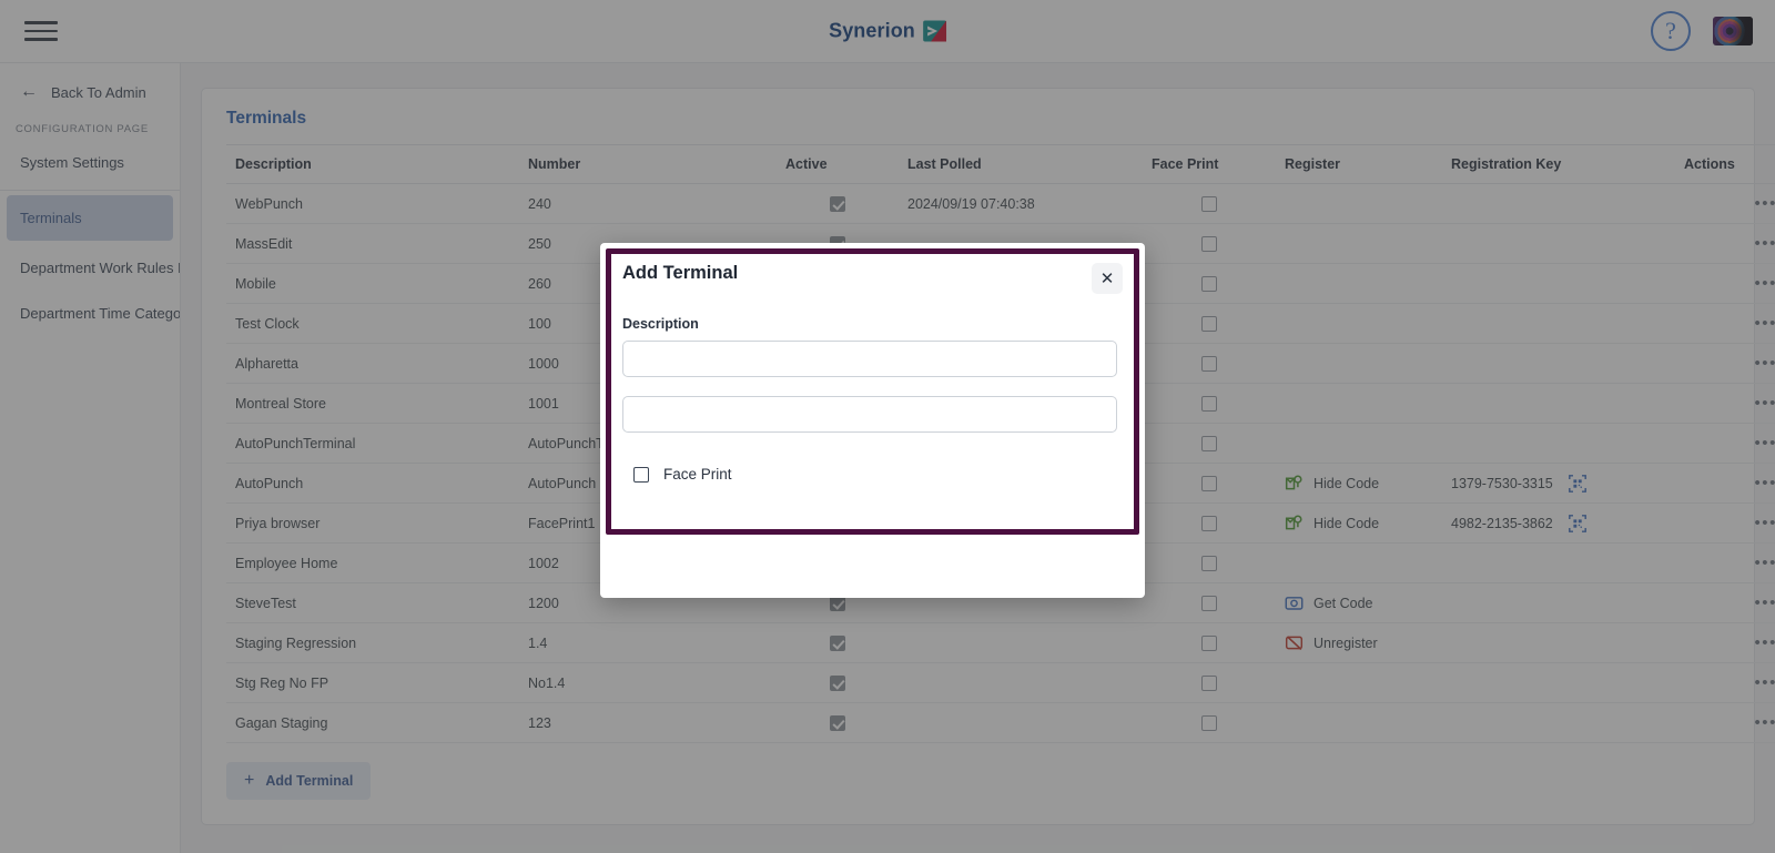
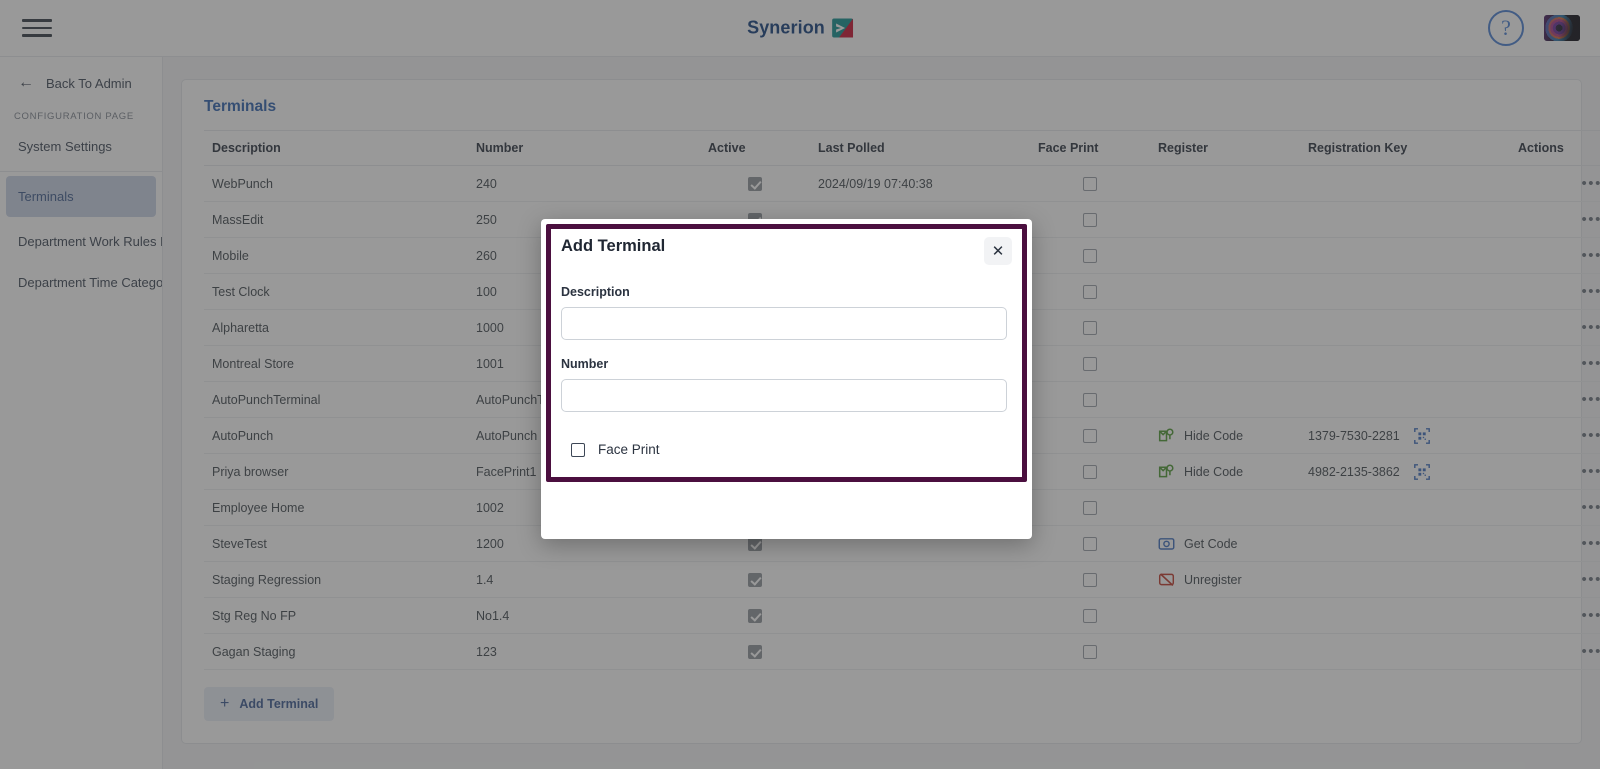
  Synerion
  ?
  ←
  Back To Admin
  CONFIGURATION PAGE
  System Settings
  Terminals
  Department Work Rules
  Department Time Catego
  Terminals
  Description	Number	Active	Last Polled	Face Print	Register	Registration Key	Actions
  WebPunch	240		2024/09/19 07:40:38				•••
  MassEdit	250						•••
  Mobile	260						•••
  Test Clock	100						•••
  Alpharetta	1000						•••
  Montreal Store	1001						•••
  AutoPunchTerminal	AutoPunch						•••
- AutoPunch	AutoPunch				Hide Code	1379-7530-3315	•••
+ AutoPunch	AutoPunch				Hide Code	1379-7530-2281	•••
  Priya browser	FacePrint1				Hide Code	4982-2135-3862	•••
  Employee Home	1002						•••
  SteveTest	1200				Get Code		•••
  Staging Regression	1.4				Unregister		•••
  Stg Reg No FP	No1.4						•••
  Gagan Staging	123						•••
  +
  Add Terminal
  Add Terminal
  ✕
  Description
+ Number
  Face Print
